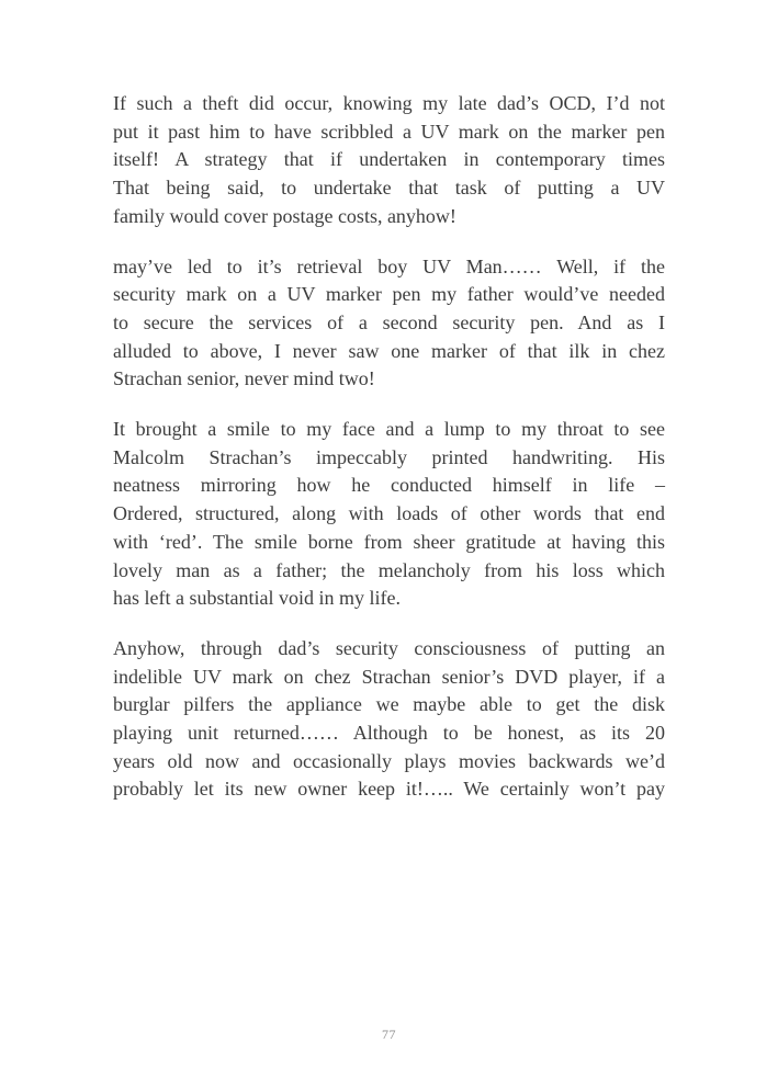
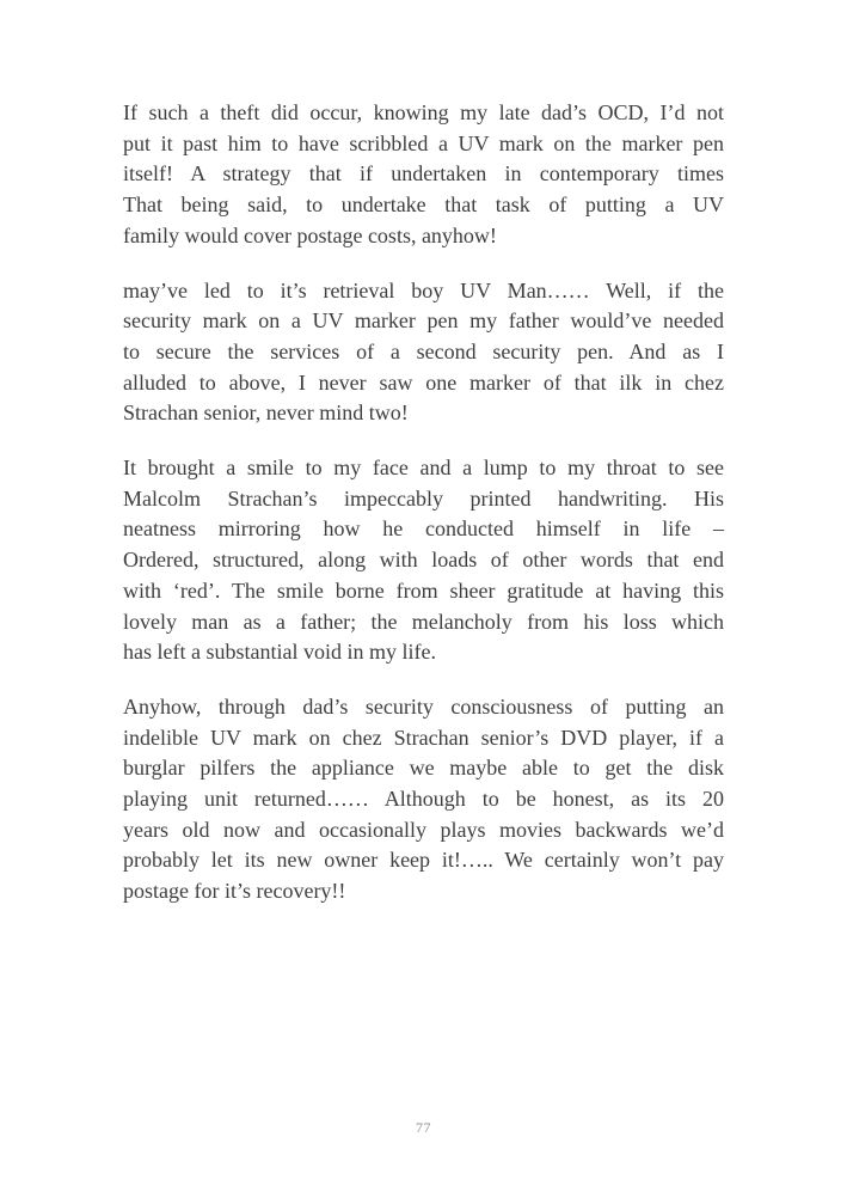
  If such a theft did occur, knowing my late dad’s OCD, I’d not
  put it past him to have scribbled a UV mark on the marker pen
  itself! A strategy that if undertaken in contemporary times
  That being said, to undertake that task of putting a UV
  family would cover postage costs, anyhow!
  may’ve led to it’s retrieval boy UV Man…… Well, if the
  security mark on a UV marker pen my father would’ve needed
  to secure the services of a second security pen. And as I
  alluded to above, I never saw one marker of that ilk in chez
  Strachan senior, never mind two!
  It brought a smile to my face and a lump to my throat to see
  Malcolm Strachan’s impeccably printed handwriting. His
  neatness mirroring how he conducted himself in life –
  Ordered, structured, along with loads of other words that end
  with ‘red’. The smile borne from sheer gratitude at having this
  lovely man as a father; the melancholy from his loss which
  has left a substantial void in my life.
  Anyhow, through dad’s security consciousness of putting an
  indelible UV mark on chez Strachan senior’s DVD player, if a
  burglar pilfers the appliance we maybe able to get the disk
  playing unit returned…… Although to be honest, as its 20
  years old now and occasionally plays movies backwards we’d
  probably let its new owner keep it!….. We certainly won’t pay
+ postage for it’s recovery!!
  77
